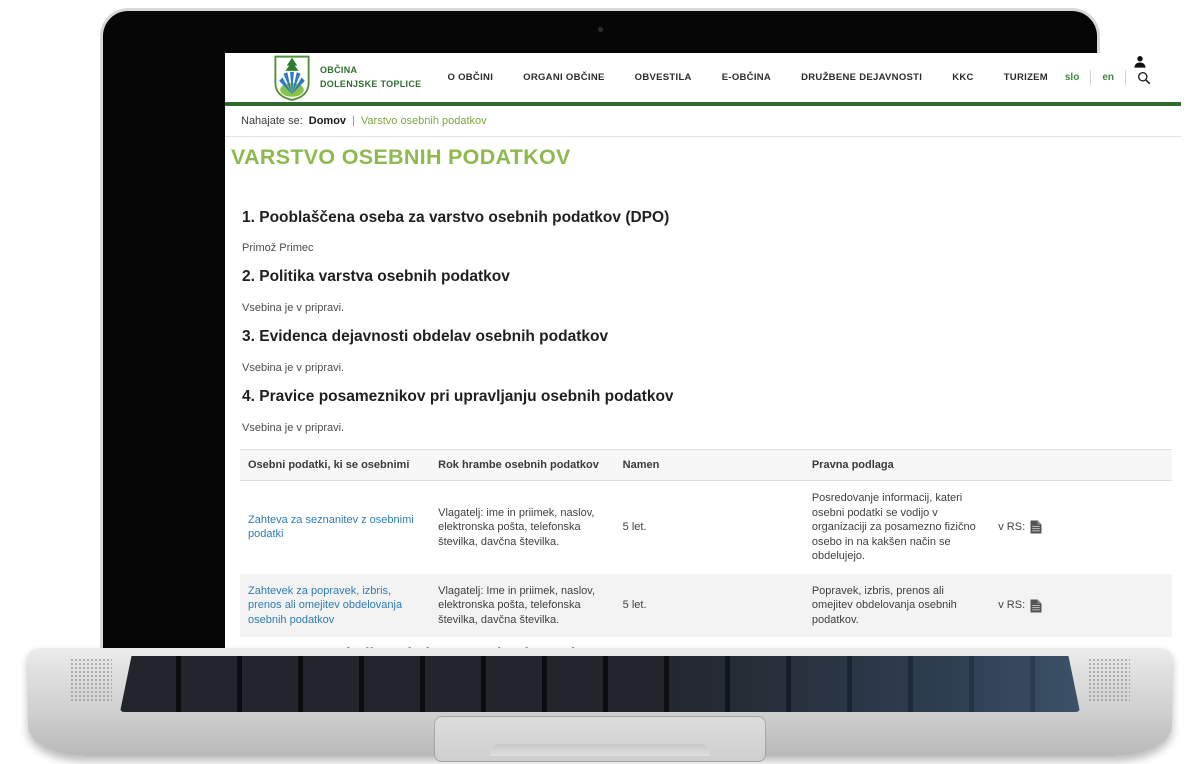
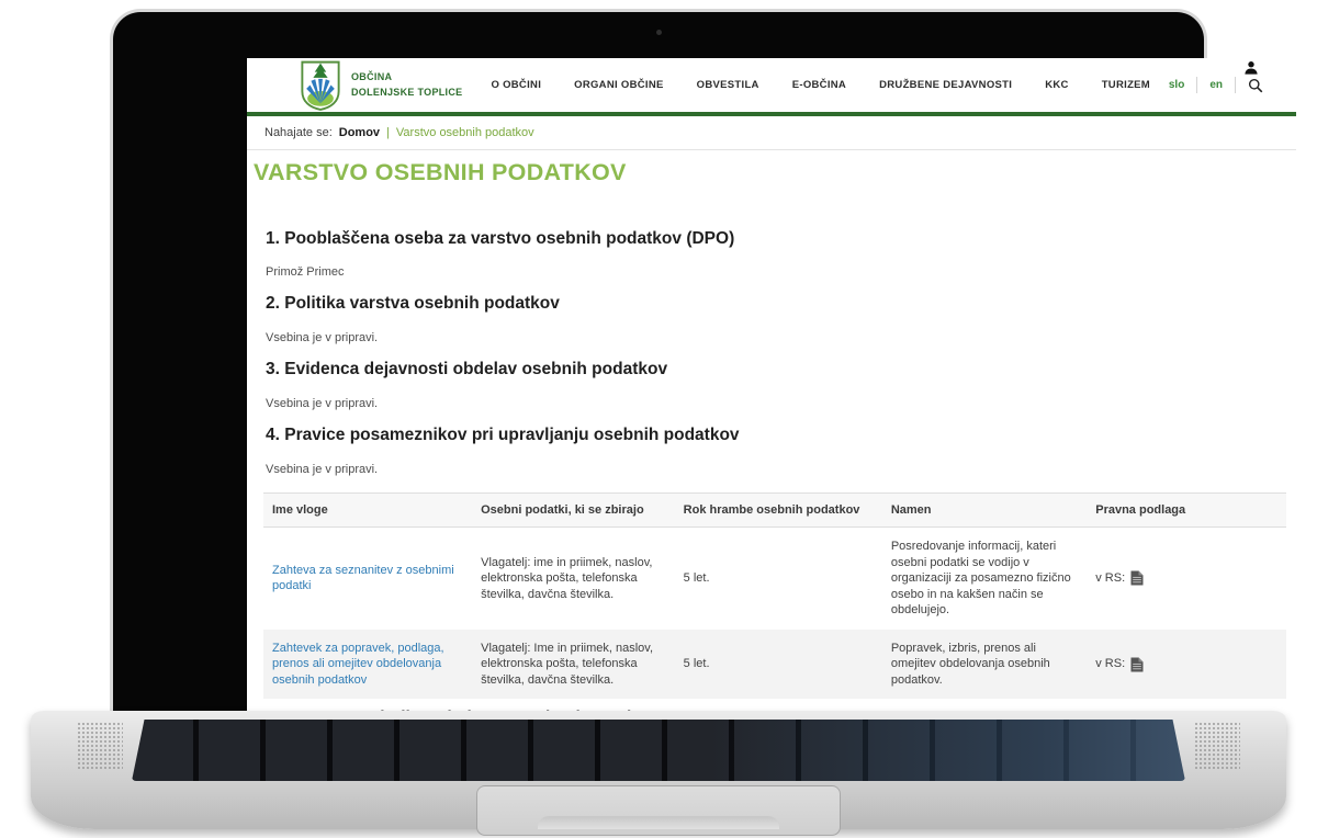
  OBČINA
  DOLENJSKE TOPLICE
  O OBČINI
  ORGANI OBČINE
  OBVESTILA
  E-OBČINA
  DRUŽBENE DEJAVNOSTI
  KKC
  TURIZEM
  slo
  en
  Nahajate se:
  Domov
  |
  Varstvo osebnih podatkov
  VARSTVO OSEBNIH PODATKOV
  1. Pooblaščena oseba za varstvo osebnih podatkov (DPO)
  Primož Primec
  2. Politika varstva osebnih podatkov
  Vsebina je v pripravi.
  3. Evidenca dejavnosti obdelav osebnih podatkov
  Vsebina je v pripravi.
  4. Pravice posameznikov pri upravljanju osebnih podatkov
  Vsebina je v pripravi.
+ Ime vloge
- Osebni podatki, ki se osebnimi
+ Osebni podatki, ki se zbirajo
  Rok hrambe osebnih podatkov
  Namen
  Pravna podlaga
  Zahteva za seznanitev z osebnimi podatki
  Vlagatelj: ime in priimek, naslov, elektronska pošta, telefonska številka, davčna številka.
  5 let.
  Posredovanje informacij, kateri osebni podatki se vodijo v organizaciji za posamezno fizično osebo in na kakšen način se obdelujejo.
  v RS:
- Zahtevek za popravek, izbris, prenos ali omejitev obdelovanja osebnih podatkov
+ Zahtevek za popravek, podlaga, prenos ali omejitev obdelovanja osebnih podatkov
  Vlagatelj: Ime in priimek, naslov, elektronska pošta, telefonska številka, davčna številka.
  5 let.
  Popravek, izbris, prenos ali omejitev obdelovanja osebnih podatkov.
  v RS:
